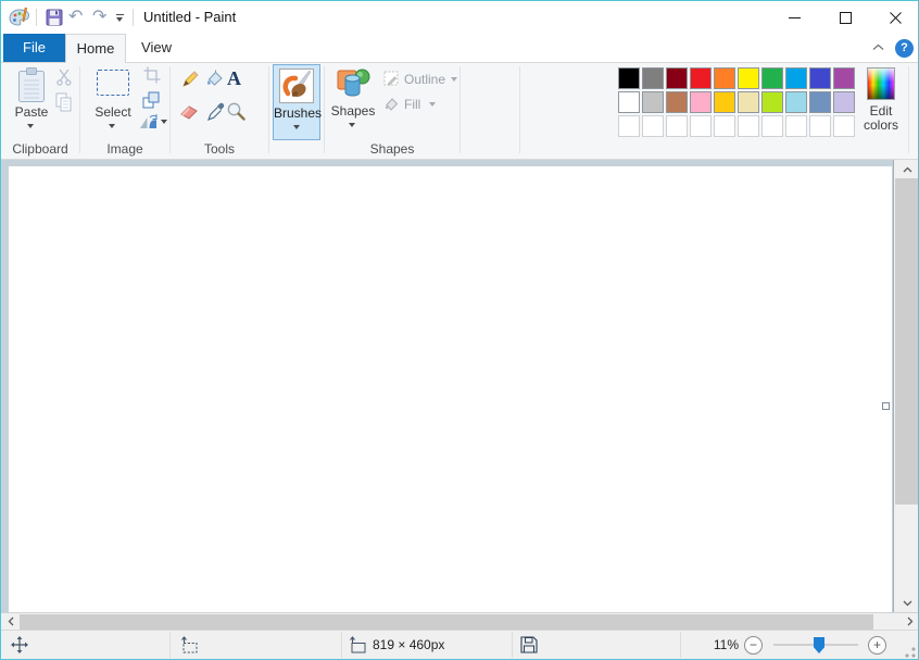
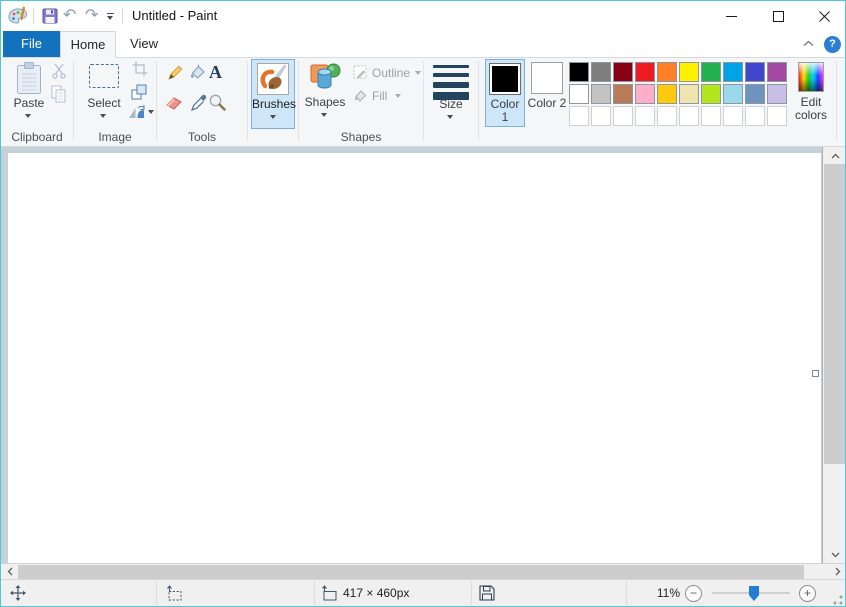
  ↶
  ↷
  Untitled - Paint
  File
  Home
  View
  ?
  Paste
  Clipboard
  Select
  Image
  A
  Tools
  Brushes
  Shapes
  Outline
  Fill
  Shapes
+ Size
+ Color 1
+ Color 2
  Edit colors
- 819 × 460px
+ 417 × 460px
  11%
  −
  +
